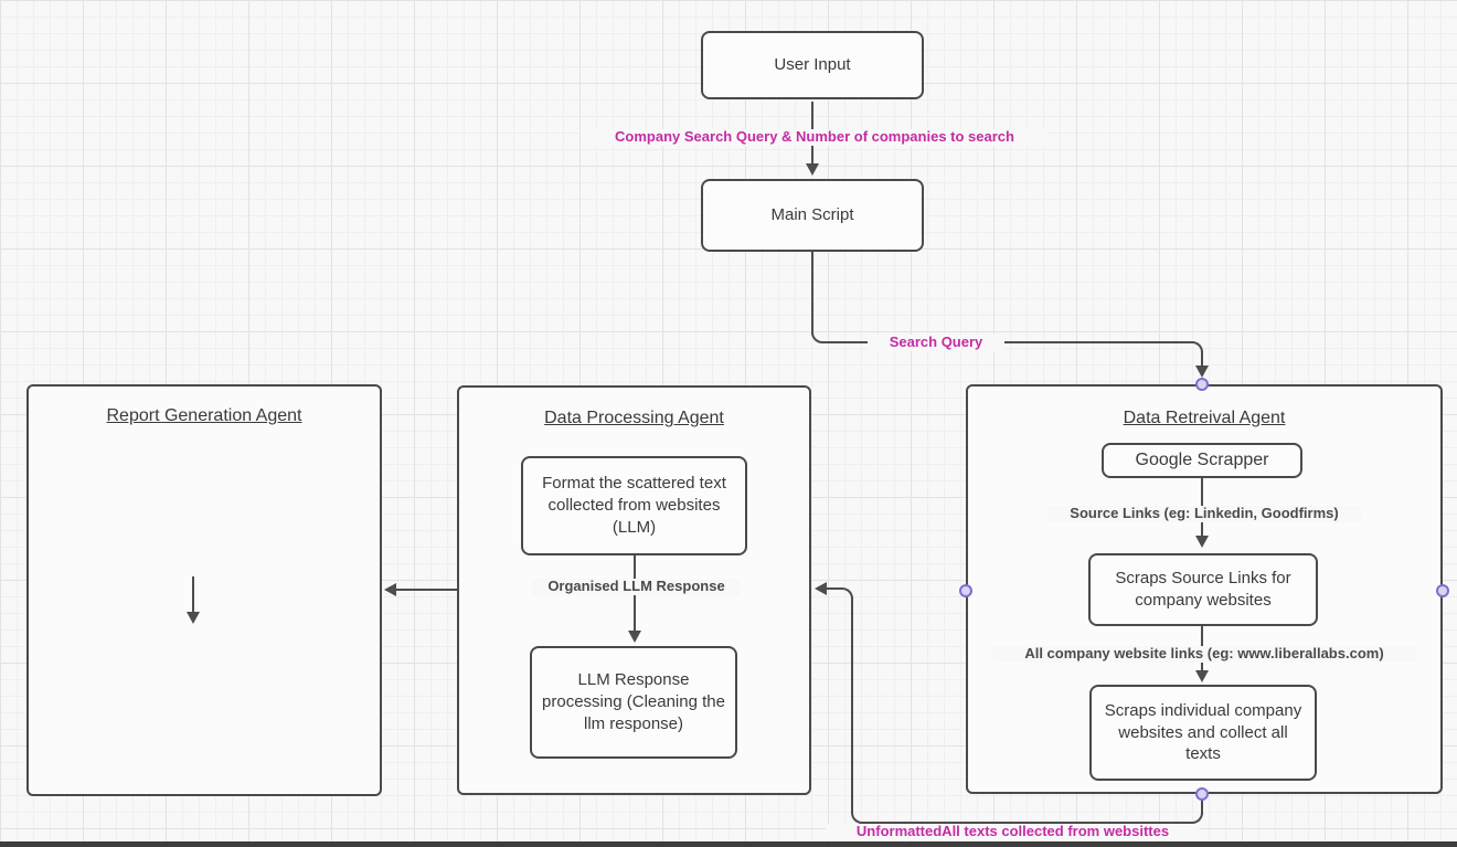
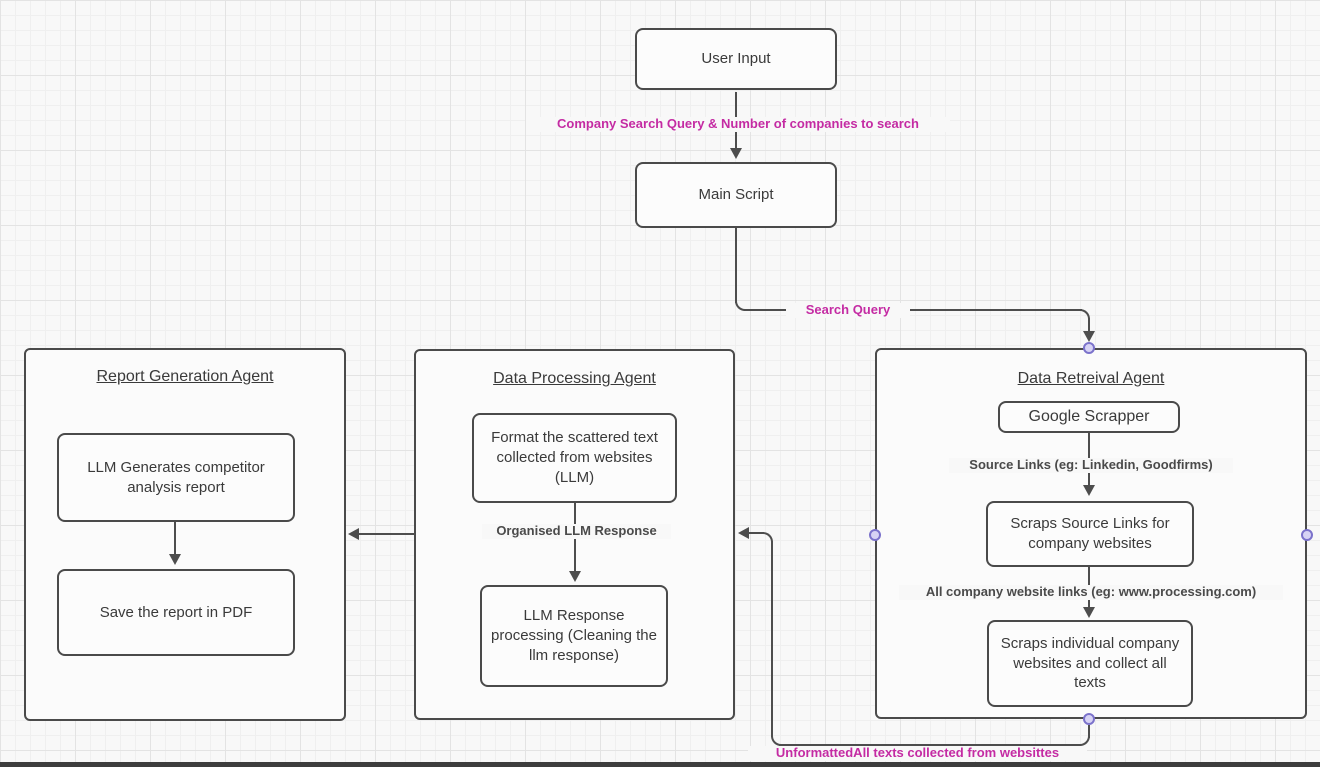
  User Input
  Company Search Query & Number of companies to search
  Main Script
  Search Query
  Report Generation Agent
+ LLM Generates competitor analysis report
+ Save the report in PDF
  Data Processing Agent
  Format the scattered text collected from websites (LLM)
  Organised LLM Response
  LLM Response processing (Cleaning the llm response)
  Data Retreival Agent
  Google Scrapper
  Source Links (eg: Linkedin, Goodfirms)
  Scraps Source Links for company websites
- All company website links (eg: www.liberallabs.com)
+ All company website links (eg: www.processing.com)
  Scraps individual company websites and collect all texts
  UnformattedAll texts collected from websittes
